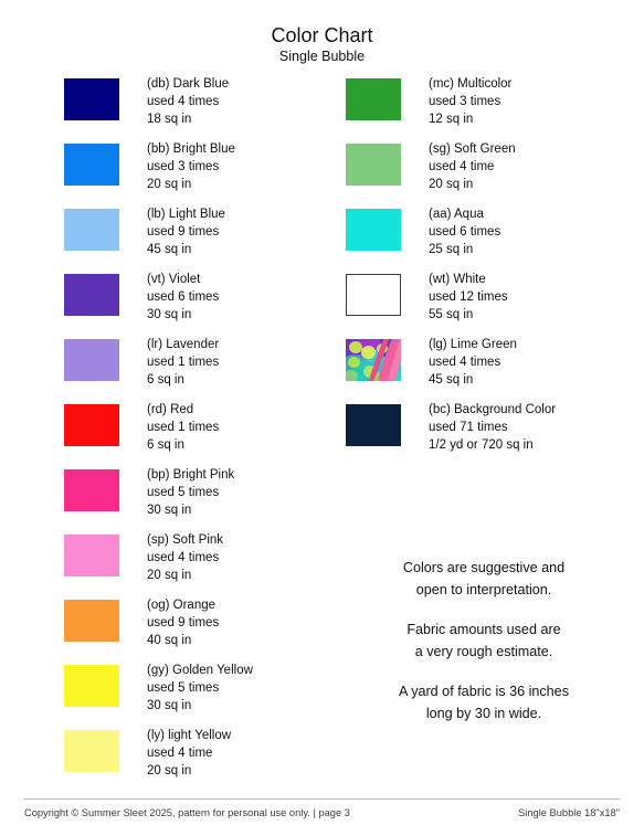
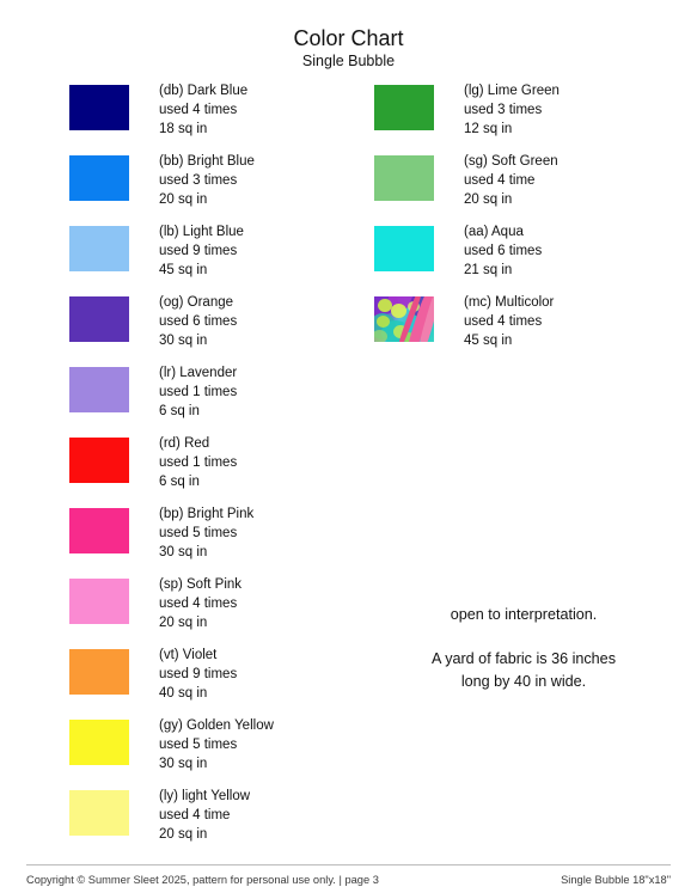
  Color Chart
  Single Bubble
  (db) Dark Blue
  used 4 times
  18 sq in
  (bb) Bright Blue
  used 3 times
  20 sq in
  (lb) Light Blue
  used 9 times
  45 sq in
- (vt) Violet
+ (og) Orange
  used 6 times
  30 sq in
  (lr) Lavender
  used 1 times
  6 sq in
  (rd) Red
  used 1 times
  6 sq in
  (bp) Bright Pink
  used 5 times
  30 sq in
  (sp) Soft Pink
  used 4 times
  20 sq in
- (og) Orange
+ (vt) Violet
  used 9 times
  40 sq in
  (gy) Golden Yellow
  used 5 times
  30 sq in
  (ly) light Yellow
  used 4 time
  20 sq in
- (mc) Multicolor
+ (lg) Lime Green
  used 3 times
  12 sq in
  (sg) Soft Green
  used 4 time
  20 sq in
  (aa) Aqua
  used 6 times
- 25 sq in
+ 21 sq in
- (wt) White
- used 12 times
- 55 sq in
- (lg) Lime Green
+ (mc) Multicolor
  used 4 times
  45 sq in
- (bc) Background Color
- used 71 times
- 1/2 yd or 720 sq in
- Colors are suggestive and
  open to interpretation.
- Fabric amounts used are
- a very rough estimate.
  A yard of fabric is 36 inches
- long by 30 in wide.
+ long by 40 in wide.
  Copyright © Summer Sleet 2025, pattern for personal use only. | page 3
  Single Bubble 18"x18"
